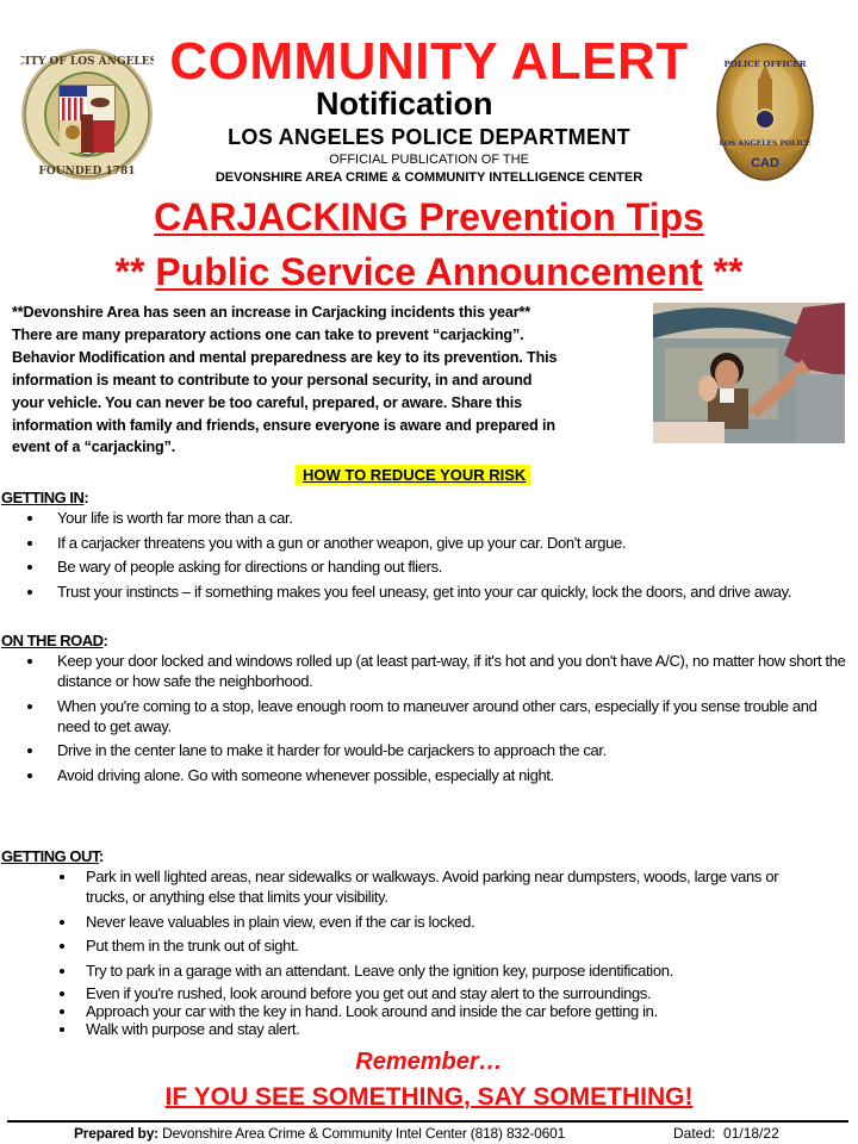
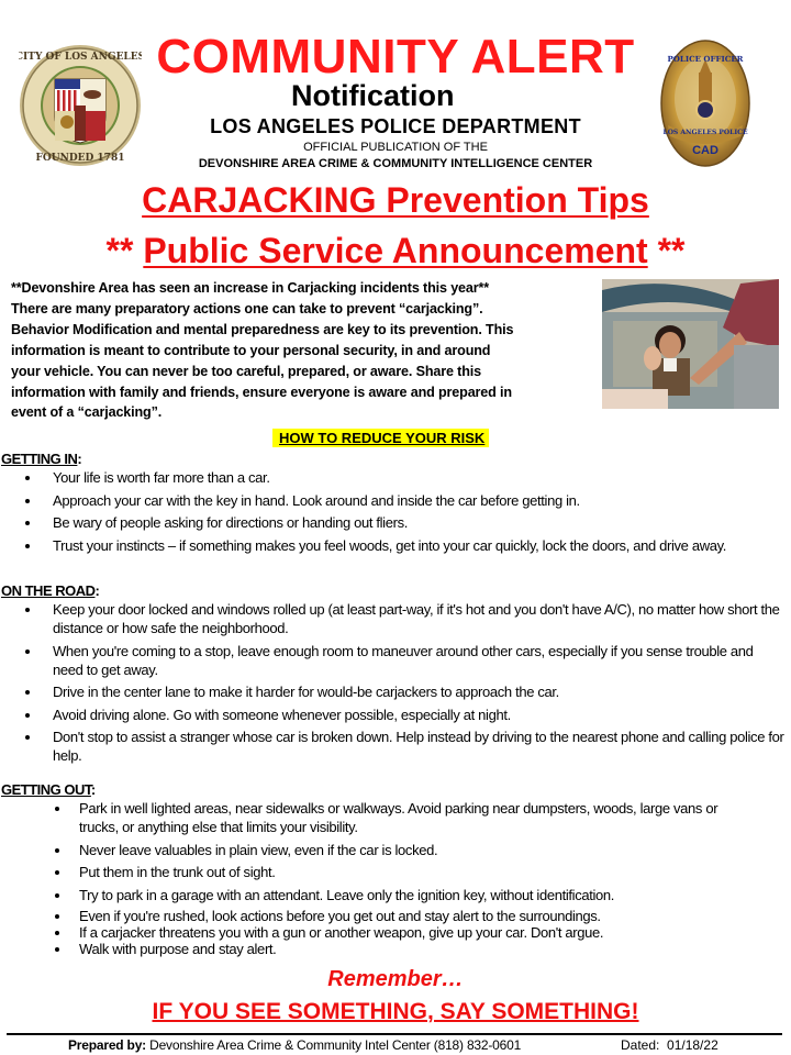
  CITY OF LOS ANGELES
  FOUNDED 1781
  COMMUNITY ALERT
  Notification
  LOS ANGELES POLICE DEPARTMENT
  OFFICIAL PUBLICATION OF THE
  DEVONSHIRE AREA CRIME & COMMUNITY INTELLIGENCE CENTER
  POLICE OFFICER
  CAD
  CARJACKING Prevention Tips
  ** Public Service Announcement **
  **Devonshire Area has seen an increase in Carjacking incidents this year**
  There are many preparatory actions one can take to prevent “carjacking”.
  Behavior Modification and mental preparedness are key to its prevention. This
  information is meant to contribute to your personal security, in and around
  your vehicle. You can never be too careful, prepared, or aware. Share this
  information with family and friends, ensure everyone is aware and prepared in
  event of a “carjacking”.
  HOW TO REDUCE YOUR RISK
  GETTING IN:
  Your life is worth far more than a car.
- If a carjacker threatens you with a gun or another weapon, give up your car. Don't argue.
+ Approach your car with the key in hand. Look around and inside the car before getting in.
  Be wary of people asking for directions or handing out fliers.
- Trust your instincts – if something makes you feel uneasy, get into your car quickly, lock the doors, and drive away.
+ Trust your instincts – if something makes you feel woods, get into your car quickly, lock the doors, and drive away.
  ON THE ROAD:
  Keep your door locked and windows rolled up (at least part-way, if it's hot and you don't have A/C), no matter how short the distance or how safe the neighborhood.
  When you're coming to a stop, leave enough room to maneuver around other cars, especially if you sense trouble and need to get away.
  Drive in the center lane to make it harder for would-be carjackers to approach the car.
  Avoid driving alone. Go with someone whenever possible, especially at night.
+ Don't stop to assist a stranger whose car is broken down. Help instead by driving to the nearest phone and calling police for help.
  GETTING OUT:
  Park in well lighted areas, near sidewalks or walkways. Avoid parking near dumpsters, woods, large vans or trucks, or anything else that limits your visibility.
  Never leave valuables in plain view, even if the car is locked.
  Put them in the trunk out of sight.
- Try to park in a garage with an attendant. Leave only the ignition key, purpose identification.
+ Try to park in a garage with an attendant. Leave only the ignition key, without identification.
- Even if you're rushed, look around before you get out and stay alert to the surroundings.
+ Even if you're rushed, look actions before you get out and stay alert to the surroundings.
- Approach your car with the key in hand. Look around and inside the car before getting in.
+ If a carjacker threatens you with a gun or another weapon, give up your car. Don't argue.
  Walk with purpose and stay alert.
  Remember…
  IF YOU SEE SOMETHING, SAY SOMETHING!
  Prepared by: Devonshire Area Crime & Community Intel Center (818) 832-0601
  Dated: 01/18/22
